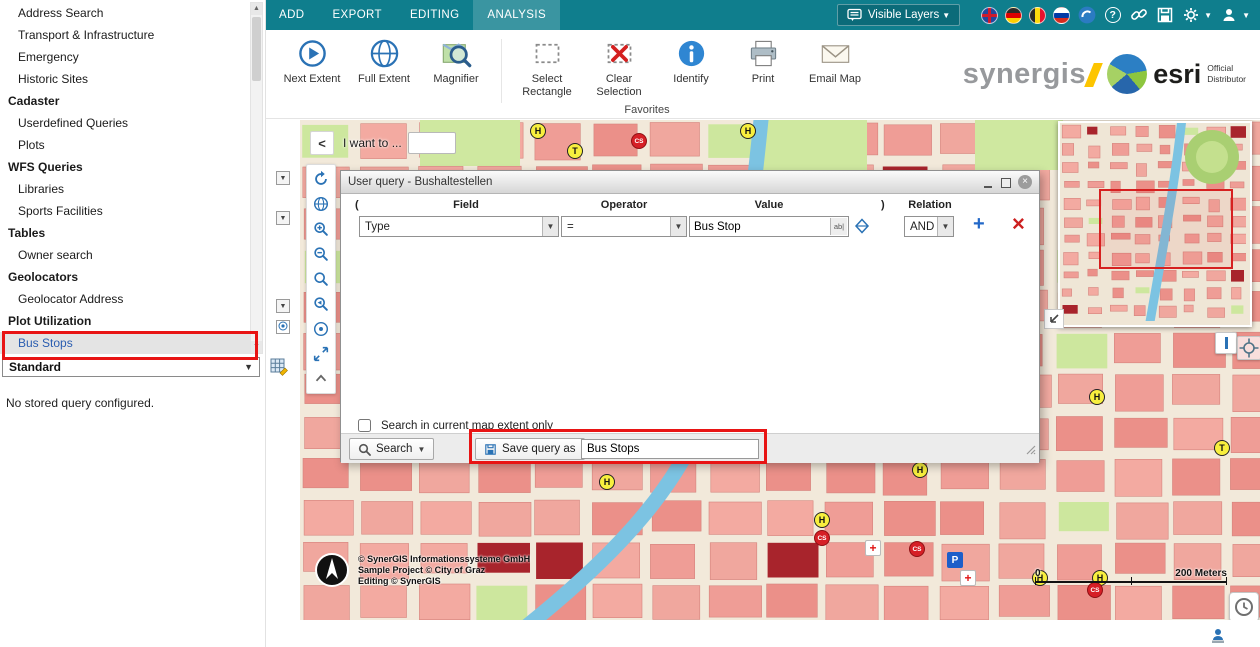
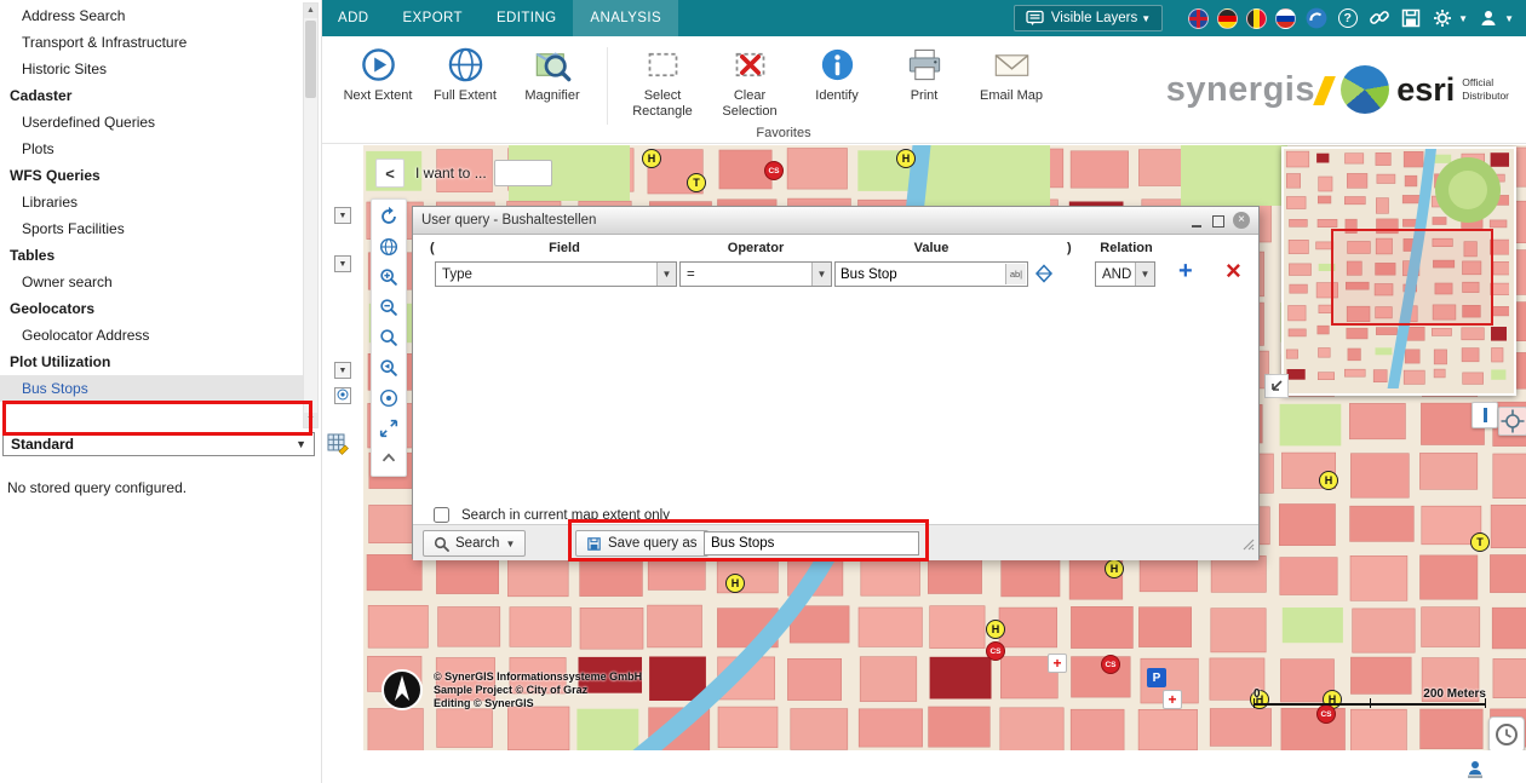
  H
  H
  T
  H
  H
  H
  H
  H
  H
  T
  P
  +
  +
  <
  I want to ...
  © SynerGIS Informationssysteme GmbH
  Sample Project © City of Graz
  Editing © SynerGIS
  0
  200 Meters
  ADD
  EXPORT
  EDITING
  ANALYSIS
  Visible Layers
  ▼
  ?
  ▼
  ▼
  Next Extent
  Full Extent
  Magnifier
  Select Rectangle
  Clear Selection
  Identify
  Print
  Email Map
  Favorites
  synergis
  esri
  Official
  Distributor
  Address Search
  Transport & Infrastructure
- Emergency
  Historic Sites
  Cadaster
  Userdefined Queries
  Plots
  WFS Queries
  Libraries
  Sports Facilities
  Tables
  Owner search
  Geolocators
  Geolocator Address
  Plot Utilization
  Bus Stops
  Standard
  ▼
  No stored query configured.
  User query - Bushaltestellen
  ×
  (
  Field
  Operator
  Value
  )
  Relation
  Type
  ▼
  =
  ▼
  Bus Stop
  ab|
  AND
  ▼
  +
  ×
  Search in current map extent only
  Search
  ▼
  Save query as
  Bus Stops
